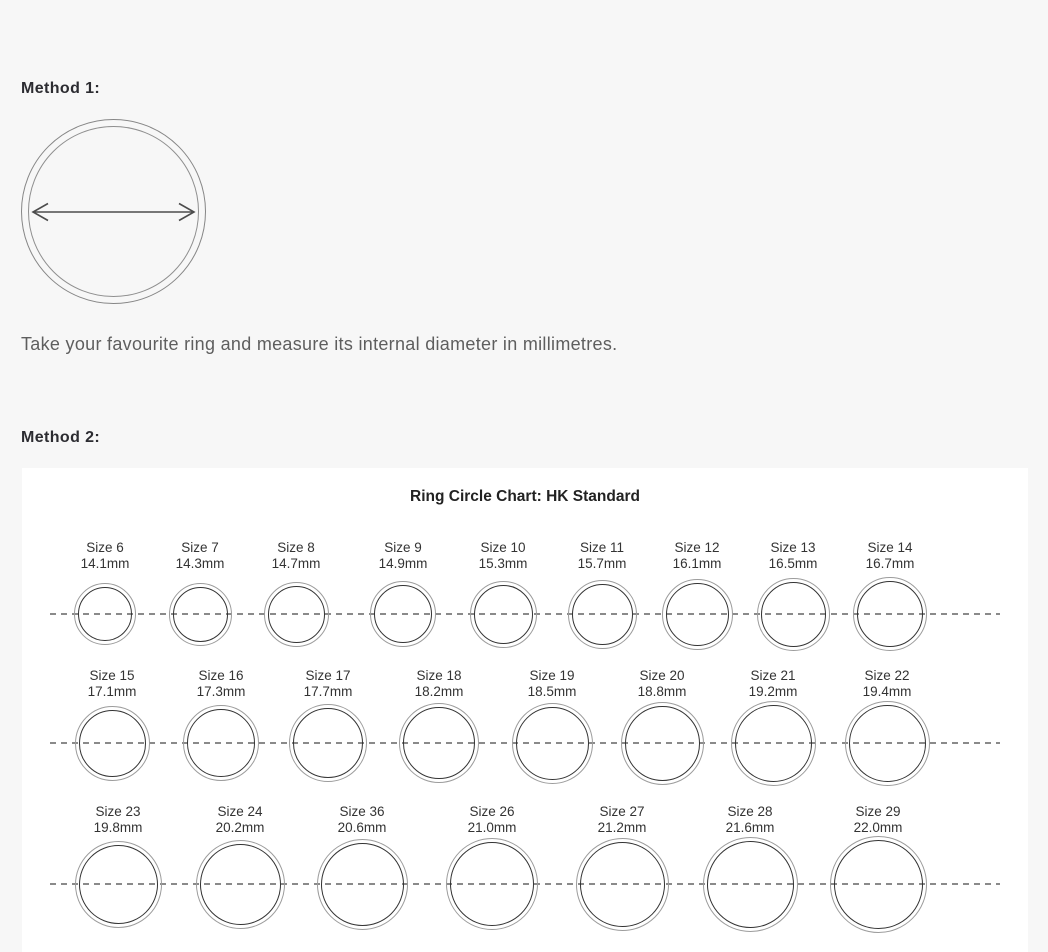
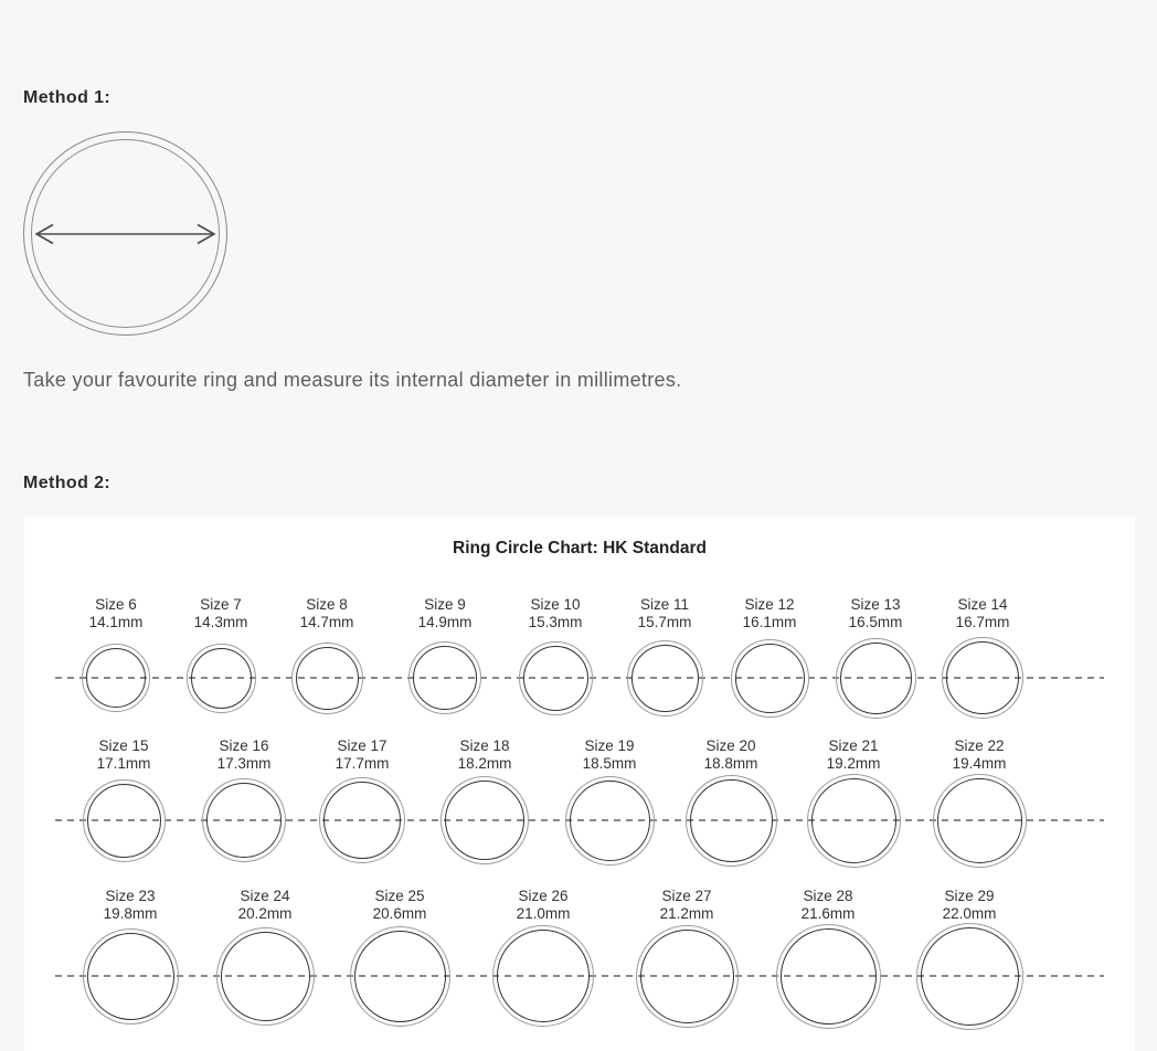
  Method 1:
  Take your favourite ring and measure its internal diameter in millimetres.
  Method 2:
  Ring Circle Chart: HK Standard
  Size 6
  14.1mm
  Size 7
  14.3mm
  Size 8
  14.7mm
  Size 9
  14.9mm
  Size 10
  15.3mm
  Size 11
  15.7mm
  Size 12
  16.1mm
  Size 13
  16.5mm
  Size 14
  16.7mm
  Size 15
  17.1mm
  Size 16
  17.3mm
  Size 17
  17.7mm
  Size 18
  18.2mm
  Size 19
  18.5mm
  Size 20
  18.8mm
  Size 21
  19.2mm
  Size 22
  19.4mm
  Size 23
  19.8mm
  Size 24
  20.2mm
- Size 36
+ Size 25
  20.6mm
  Size 26
  21.0mm
  Size 27
  21.2mm
  Size 28
  21.6mm
  Size 29
  22.0mm
